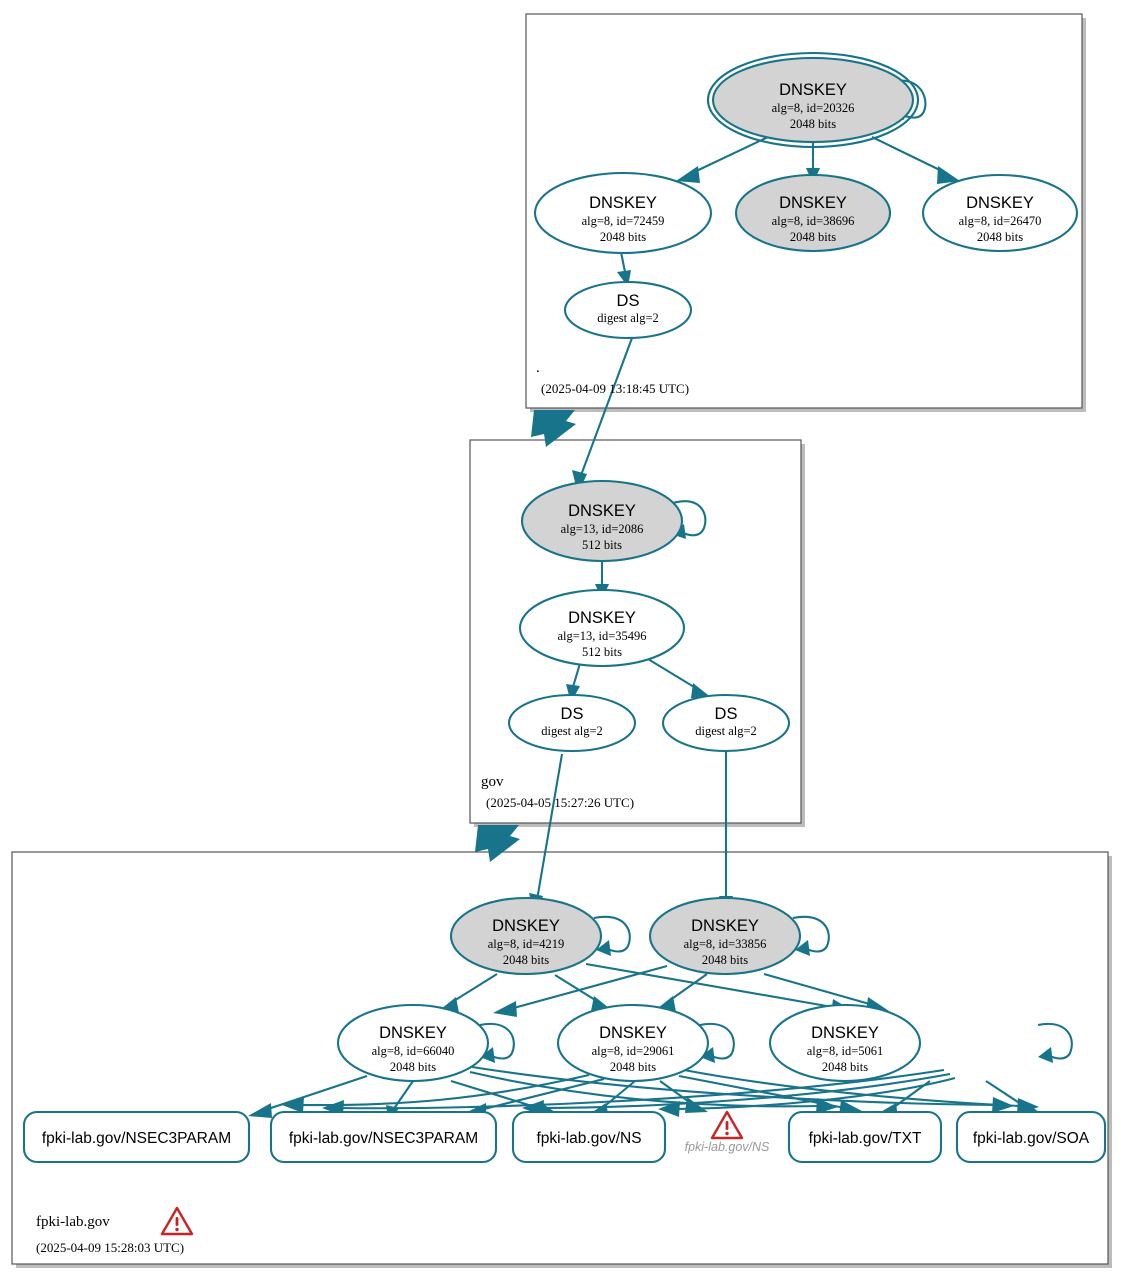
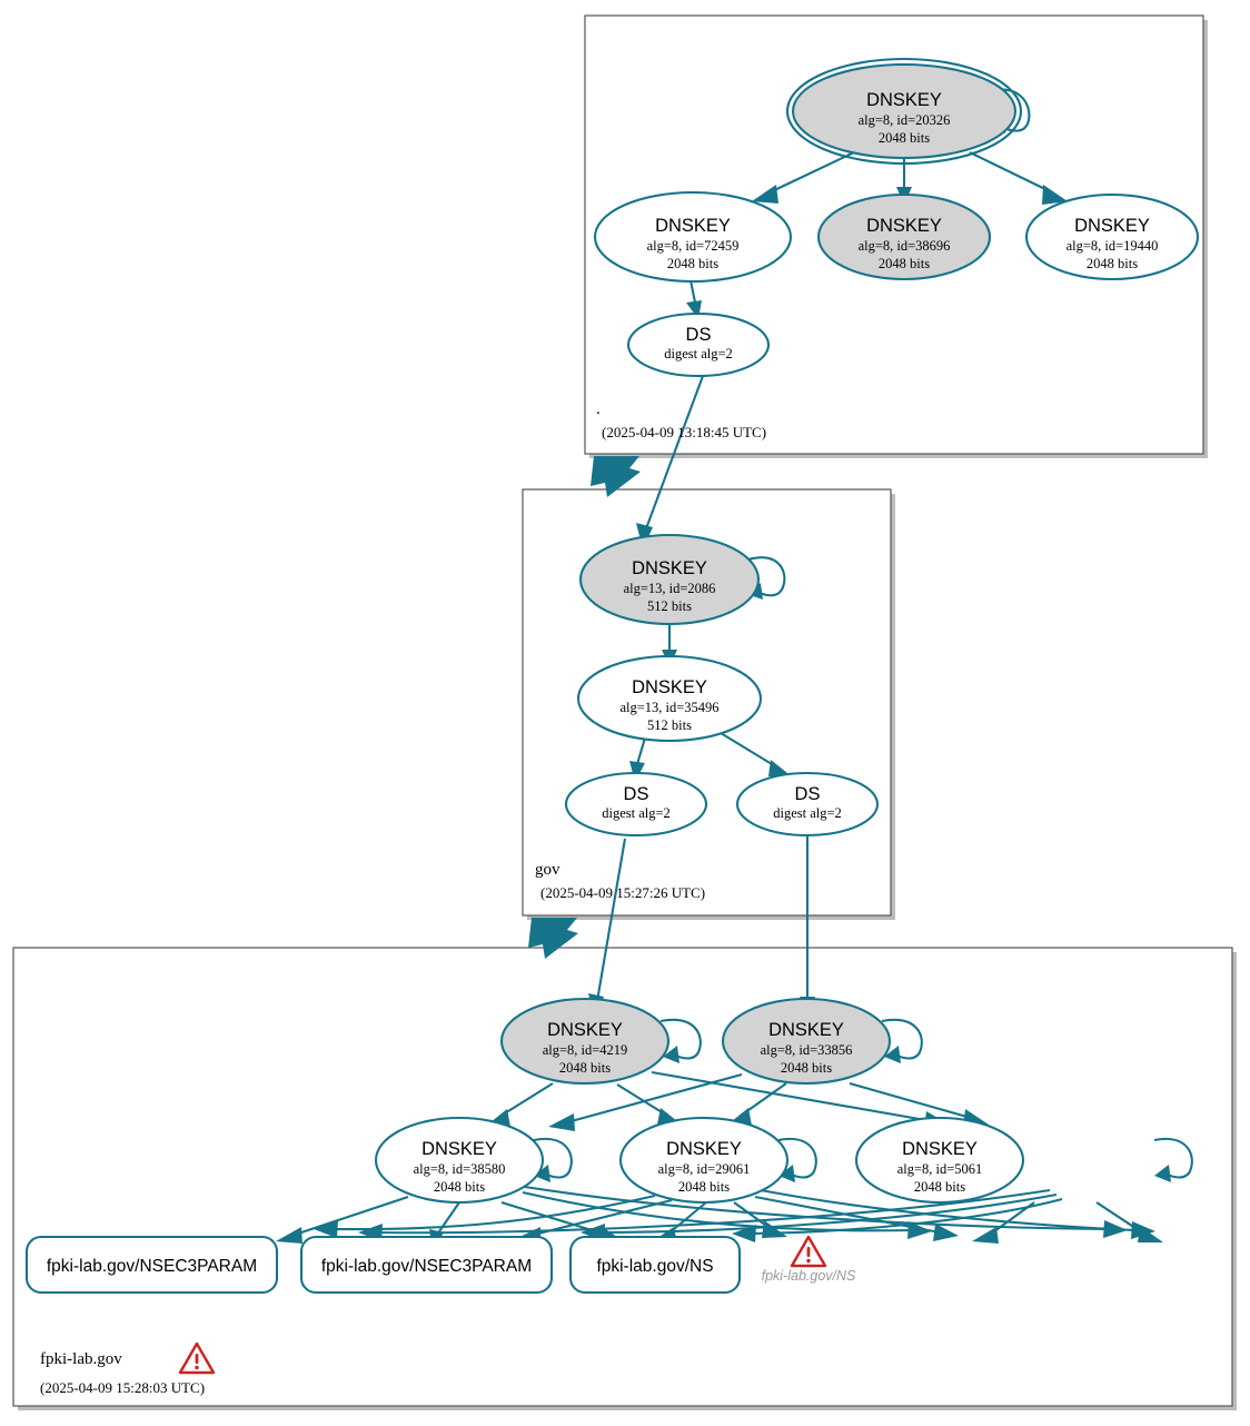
  DNSKEY
  alg=8, id=20326
  2048 bits
  DNSKEY
  alg=8, id=72459
  2048 bits
  DNSKEY
  alg=8, id=38696
  2048 bits
  DNSKEY
- alg=8, id=26470
+ alg=8, id=19440
  2048 bits
  DS
  digest alg=2
  .
  (2025-04-09 13:18:45 UTC)
  DNSKEY
  alg=13, id=2086
  512 bits
  DNSKEY
  alg=13, id=35496
  512 bits
  DS
  digest alg=2
  DS
  digest alg=2
  gov
- (2025-04-05 15:27:26 UTC)
+ (2025-04-09 15:27:26 UTC)
  DNSKEY
  alg=8, id=4219
  2048 bits
  DNSKEY
  alg=8, id=33856
  2048 bits
  DNSKEY
- alg=8, id=66040
+ alg=8, id=38580
  2048 bits
  DNSKEY
  alg=8, id=29061
  2048 bits
  DNSKEY
  alg=8, id=5061
  2048 bits
  fpki-lab.gov/NSEC3PARAM
  fpki-lab.gov/NSEC3PARAM
  fpki-lab.gov/NS
- fpki-lab.gov/TXT
- fpki-lab.gov/SOA
  fpki-lab.gov/NS
  fpki-lab.gov
  (2025-04-09 15:28:03 UTC)
